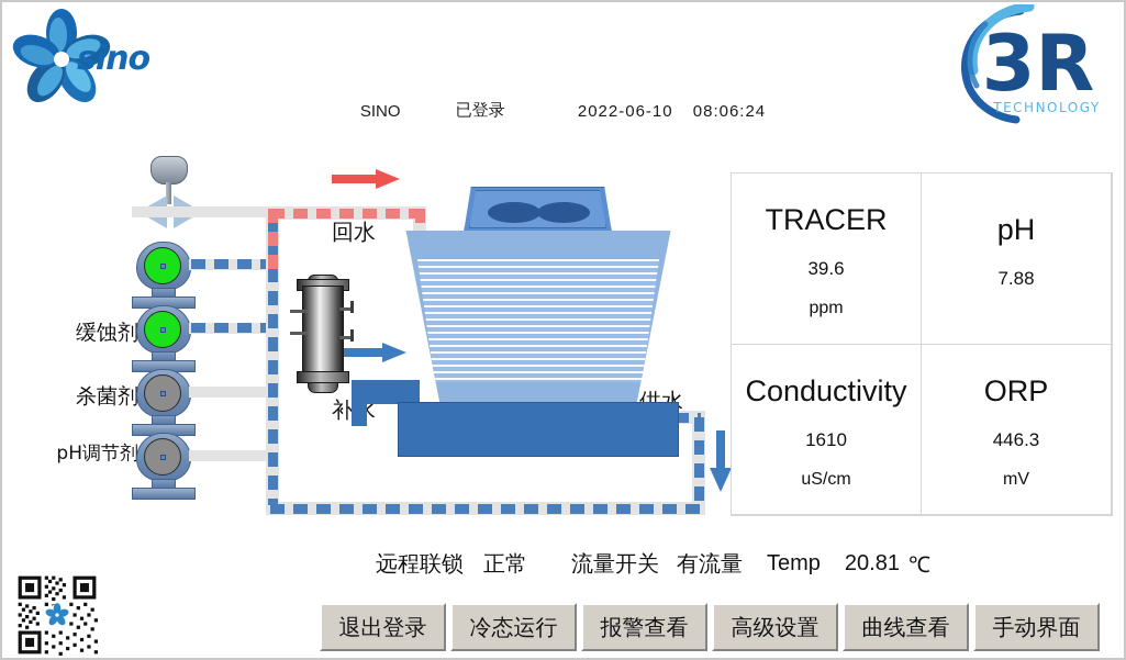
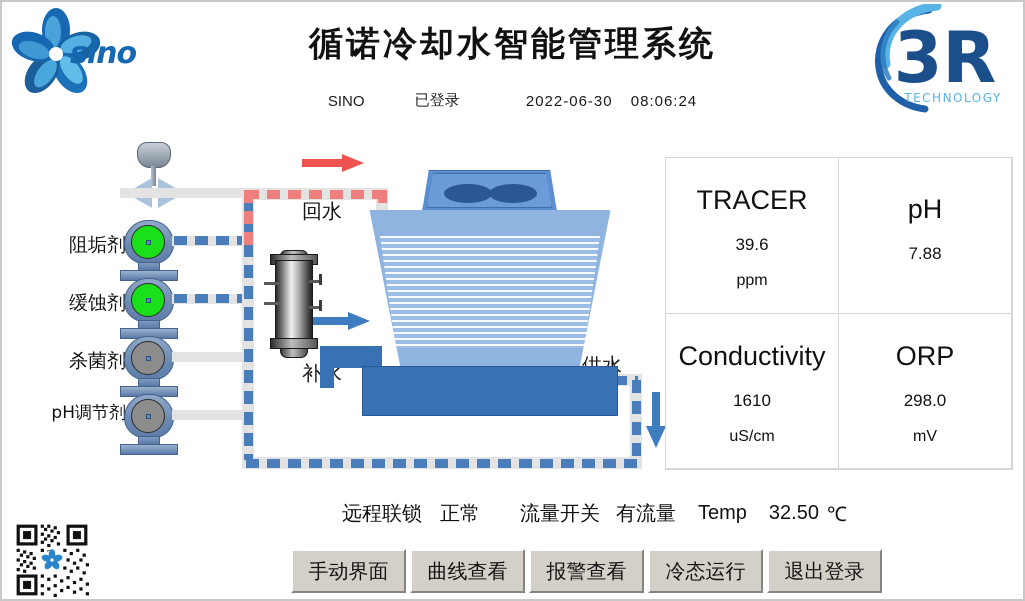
  sino
+ 循诺冷却水智能管理系统
- SINO 已登录 2022-06-10 08:06:24
+ SINO 已登录 2022-06-30 08:06:24
  3R
  TECHNOLOGY
+ 阻垢剂
  缓蚀剂
  杀菌剂
  pH调节剂
  回水
  供水
  TRACER
  39.6
  ppm
  pH
  7.88
  Conductivity
  1610
  uS/cm
  ORP
- 446.3
+ 298.0
  mV
  远程联锁
  正常
  流量开关
  有流量
  Temp
- 20.81
+ 32.50
  ℃
- 退出登录
+ 手动界面
- 冷态运行
+ 曲线查看
  报警查看
- 高级设置
- 曲线查看
+ 冷态运行
- 手动界面
+ 退出登录
